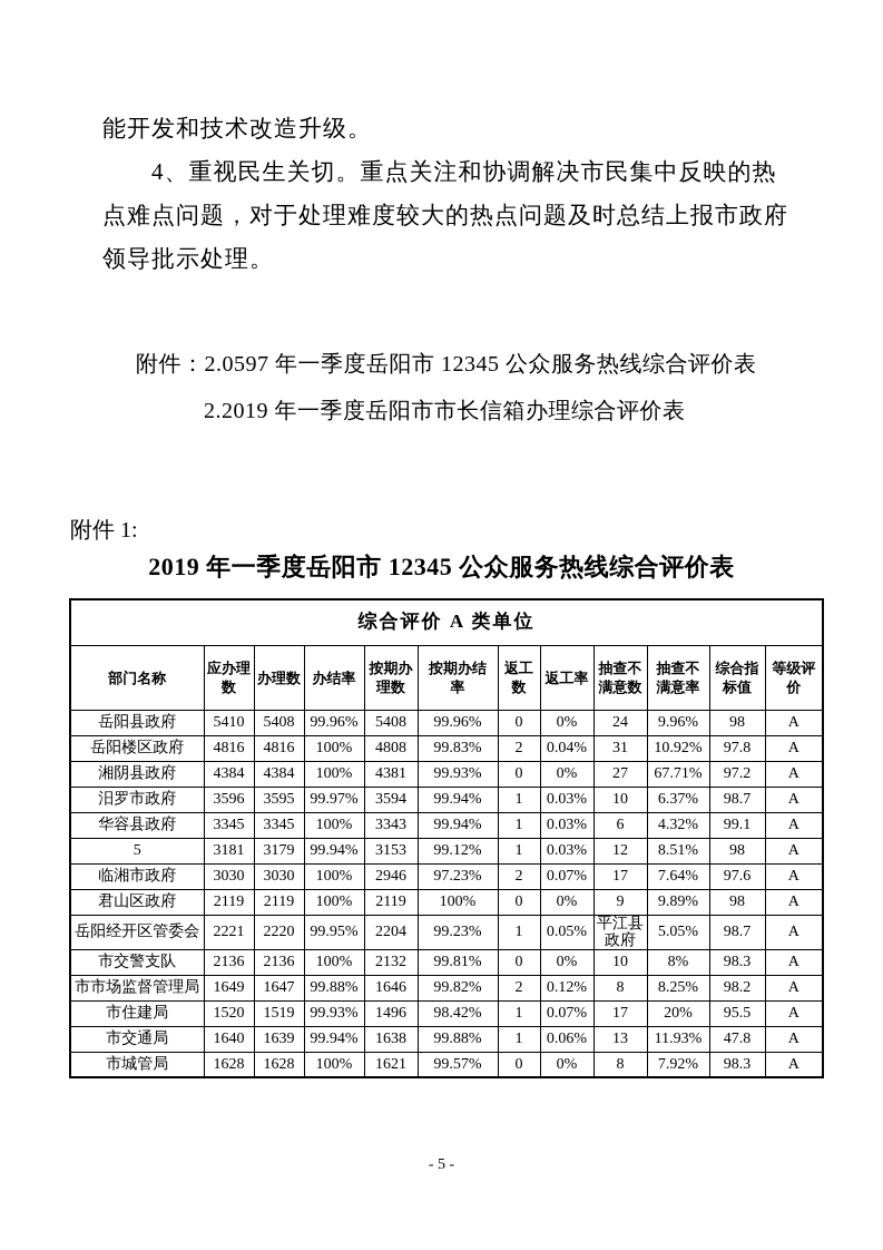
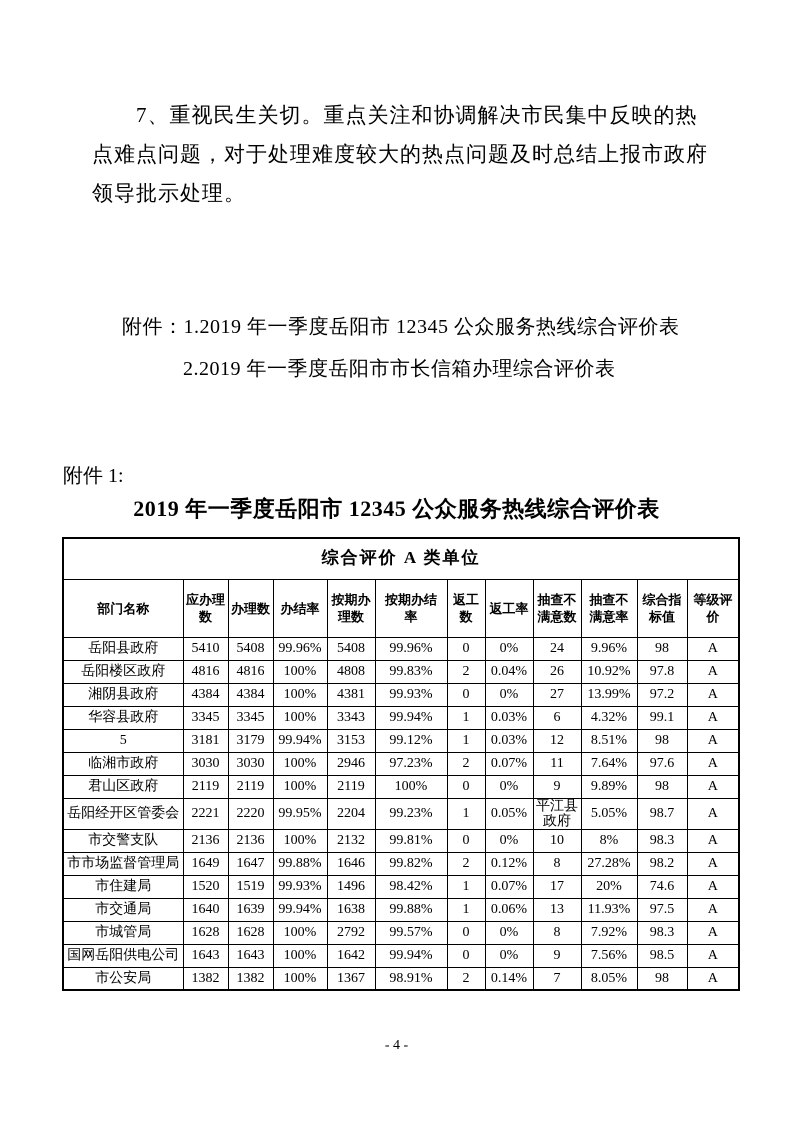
- 能开发和技术改造升级。
- 4、重视民生关切。重点关注和协调解决市民集中反映的热
+ 7、重视民生关切。重点关注和协调解决市民集中反映的热
  点难点问题，对于处理难度较大的热点问题及时总结上报市政府
  领导批示处理。
- 附件：2.0597 年一季度岳阳市 12345 公众服务热线综合评价表
+ 附件：1.2019 年一季度岳阳市 12345 公众服务热线综合评价表
  2.2019 年一季度岳阳市市长信箱办理综合评价表
  附件 1:
  2019 年一季度岳阳市 12345 公众服务热线综合评价表
  综合评价 A 类单位
  部门名称	应办理 数	办理数	办结率	按期办 理数	按期办结 率	返工 数	返工率	抽查不 满意数	抽查不 满意率	综合指 标值	等级评 价
  岳阳县政府	5410	5408	99.96%	5408	99.96%	0	0%	24	9.96%	98	A
- 岳阳楼区政府	4816	4816	100%	4808	99.83%	2	0.04%	31	10.92%	97.8	A
+ 岳阳楼区政府	4816	4816	100%	4808	99.83%	2	0.04%	26	10.92%	97.8	A
- 湘阴县政府	4384	4384	100%	4381	99.93%	0	0%	27	67.71%	97.2	A
+ 湘阴县政府	4384	4384	100%	4381	99.93%	0	0%	27	13.99%	97.2	A
- 汨罗市政府	3596	3595	99.97%	3594	99.94%	1	0.03%	10	6.37%	98.7	A
  华容县政府	3345	3345	100%	3343	99.94%	1	0.03%	6	4.32%	99.1	A
  5	3181	3179	99.94%	3153	99.12%	1	0.03%	12	8.51%	98	A
- 临湘市政府	3030	3030	100%	2946	97.23%	2	0.07%	17	7.64%	97.6	A
+ 临湘市政府	3030	3030	100%	2946	97.23%	2	0.07%	11	7.64%	97.6	A
  君山区政府	2119	2119	100%	2119	100%	0	0%	9	9.89%	98	A
  岳阳经开区管委会	2221	2220	99.95%	2204	99.23%	1	0.05%	平江县政府	5.05%	98.7	A
  市交警支队	2136	2136	100%	2132	99.81%	0	0%	10	8%	98.3	A
- 市市场监督管理局	1649	1647	99.88%	1646	99.82%	2	0.12%	8	8.25%	98.2	A
+ 市市场监督管理局	1649	1647	99.88%	1646	99.82%	2	0.12%	8	27.28%	98.2	A
- 市住建局	1520	1519	99.93%	1496	98.42%	1	0.07%	17	20%	95.5	A
+ 市住建局	1520	1519	99.93%	1496	98.42%	1	0.07%	17	20%	74.6	A
- 市交通局	1640	1639	99.94%	1638	99.88%	1	0.06%	13	11.93%	47.8	A
+ 市交通局	1640	1639	99.94%	1638	99.88%	1	0.06%	13	11.93%	97.5	A
- 市城管局	1628	1628	100%	1621	99.57%	0	0%	8	7.92%	98.3	A
+ 市城管局	1628	1628	100%	2792	99.57%	0	0%	8	7.92%	98.3	A
+ 国网岳阳供电公司	1643	1643	100%	1642	99.94%	0	0%	9	7.56%	98.5	A
+ 市公安局	1382	1382	100%	1367	98.91%	2	0.14%	7	8.05%	98	A
- - 5 -
+ - 4 -
